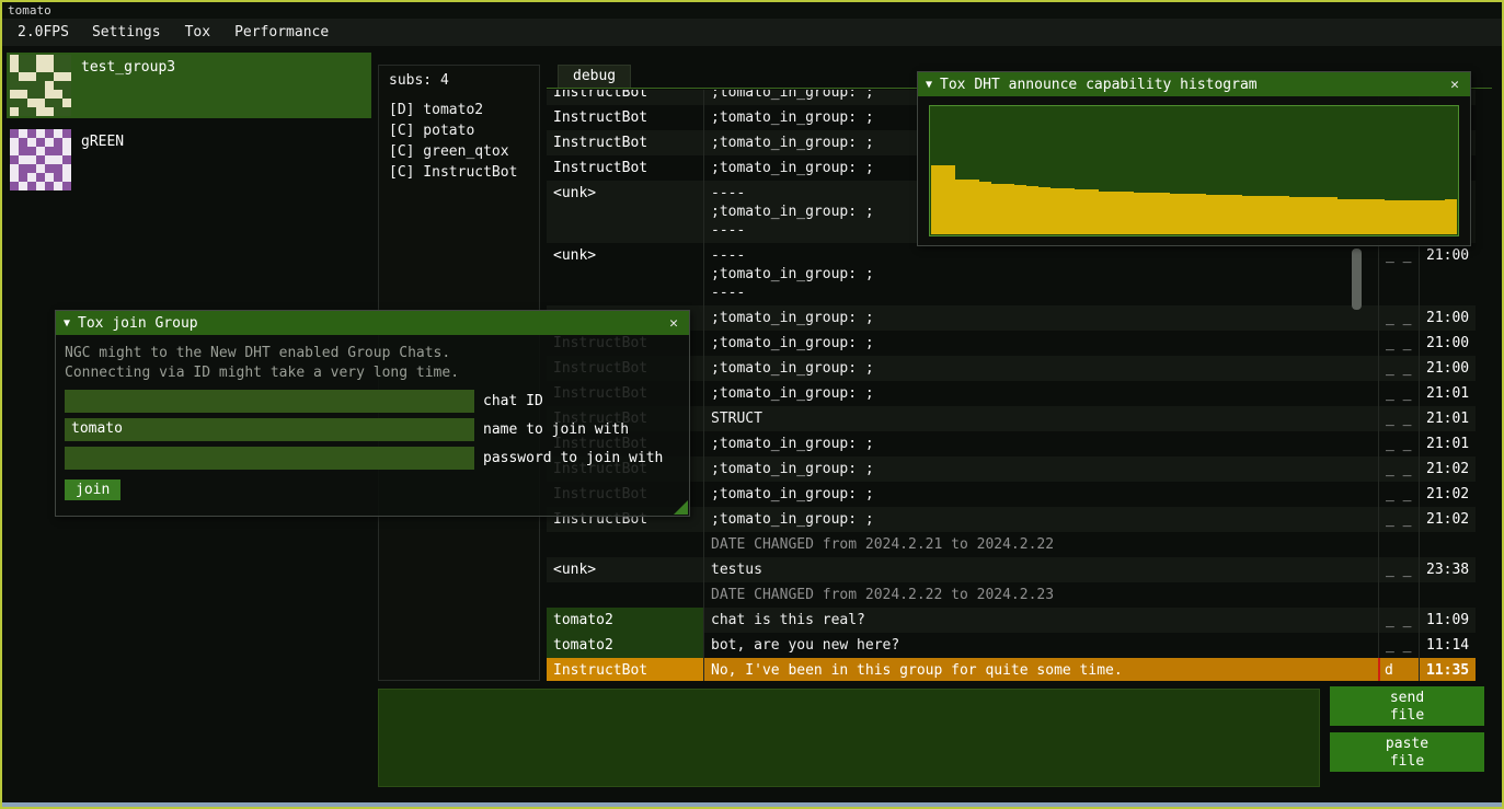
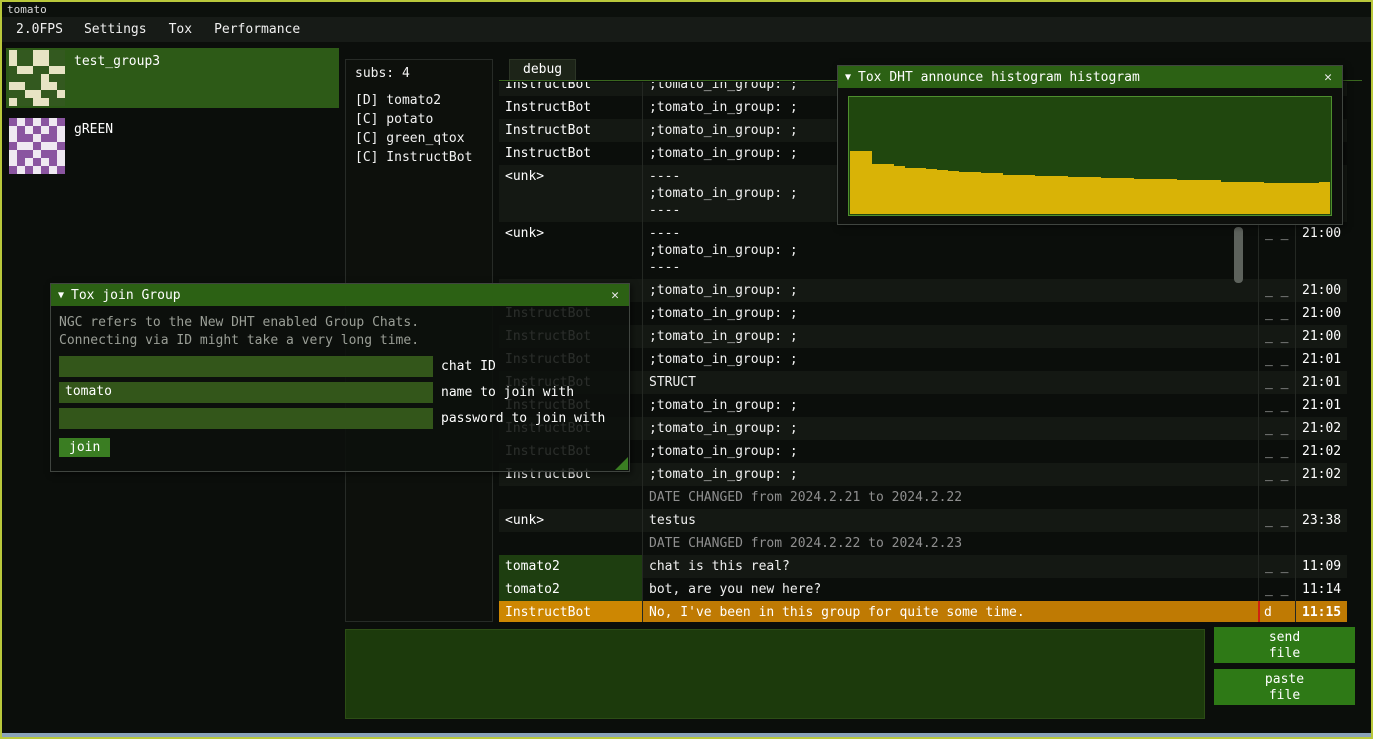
  tomato
  2.0FPS
  Settings
  Tox
  Performance
  test_group3
  gREEN
  subs: 4
  [D] tomato2
  [C] potato
  [C] green_qtox
  [C] InstructBot
  debug
  InstructBot
  ;tomato_in_group: ;
  InstructBot
  ;tomato_in_group: ;
  InstructBot
  ;tomato_in_group: ;
  InstructBot
  ;tomato_in_group: ;
  <unk>
  ----
  ;tomato_in_group: ;
  ----
  <unk>
  ----
  ;tomato_in_group: ;
  ----
  _ _
  21:00
  ;tomato_in_group: ;
  _ _
  21:00
  InstructBot
  ;tomato_in_group: ;
  _ _
  21:00
  InstructBot
  ;tomato_in_group: ;
  _ _
  21:00
  InstructBot
  ;tomato_in_group: ;
  _ _
  21:01
  InstructBot
  STRUCT
  _ _
  21:01
  InstructBot
  ;tomato_in_group: ;
  _ _
  21:01
  InstructBot
  ;tomato_in_group: ;
  _ _
  21:02
  InstructBot
  ;tomato_in_group: ;
  _ _
  21:02
  InstructBot
  ;tomato_in_group: ;
  _ _
  21:02
  DATE CHANGED from 2024.2.21 to 2024.2.22
  <unk>
  testus
  _ _
  23:38
  DATE CHANGED from 2024.2.22 to 2024.2.23
  tomato2
  chat is this real?
  _ _
  11:09
  tomato2
  bot, are you new here?
  _ _
  11:14
  InstructBot
  No, I've been in this group for quite some time.
  d
- 11:35
+ 11:15
  send
  file
  paste
  file
  ▼
- Tox DHT announce capability histogram
+ Tox DHT announce histogram histogram
  ✕
  ▼
  Tox join Group
  ✕
- NGC might to the New DHT enabled Group Chats.
+ NGC refers to the New DHT enabled Group Chats.
  Connecting via ID might take a very long time.
  chat ID
  tomato
  name to join with
  password to join with
  join
